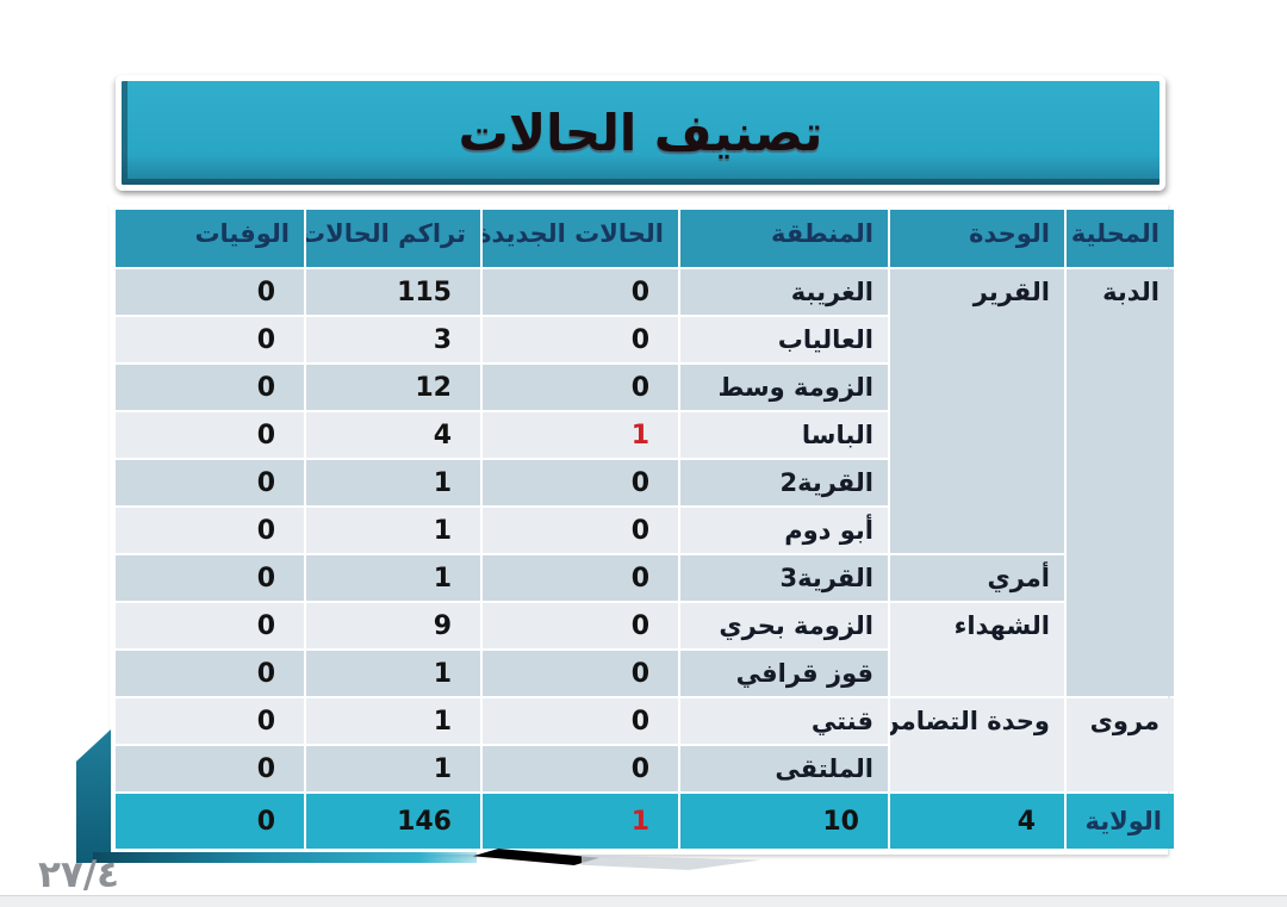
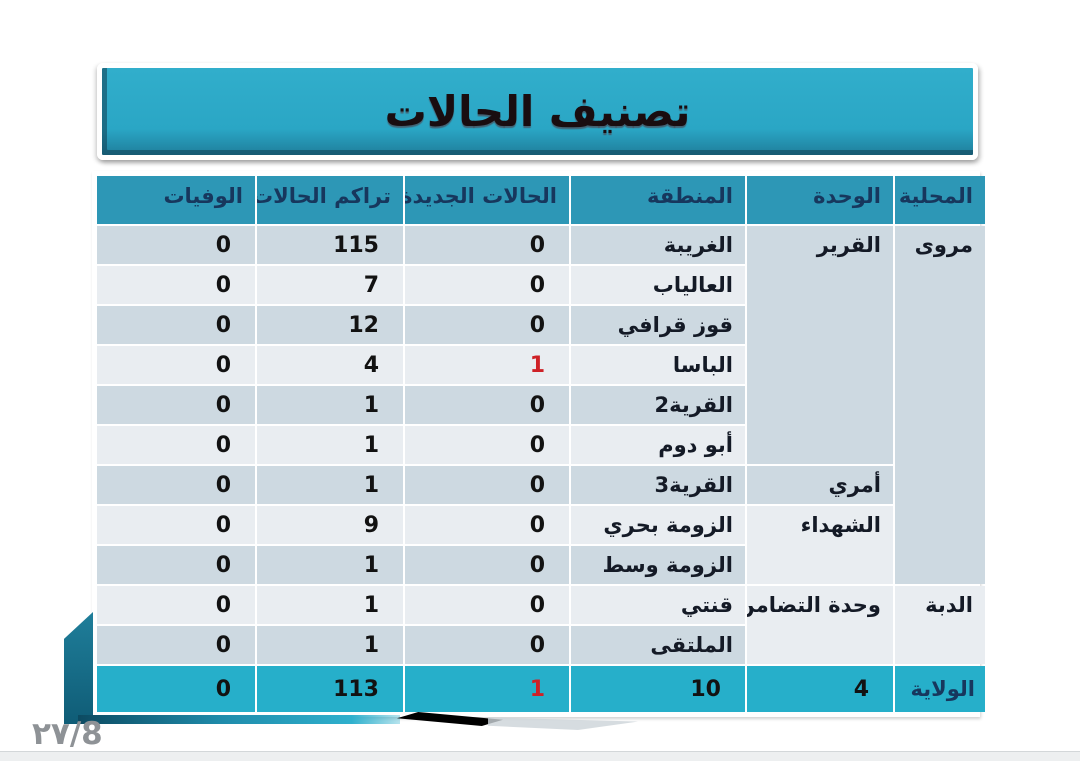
  تصنيف الحالات
  المحلية	الوحدة	المنطقة	الحالات الجديدة	تراكم الحالات	الوفيات
- الدبة	القرير	الغريبة	0	115	0
+ مروى	القرير	الغريبة	0	115	0
- العالياب	0	3	0
+ العالياب	0	7	0
- الزومة وسط	0	12	0
+ قوز قرافي	0	12	0
  الباسا	1	4	0
  القرية2	0	1	0
  أبو دوم	0	1	0
  أمري	القرية3	0	1	0
  الشهداء	الزومة بحري	0	9	0
- قوز قرافي	0	1	0
+ الزومة وسط	0	1	0
- مروى	وحدة التضامن	قنتي	0	1	0
+ الدبة	وحدة التضامن	قنتي	0	1	0
  الملتقى	0	1	0
- الولاية	4	10	1	146	0
+ الولاية	4	10	1	113	0
- ٢٧/٤
+ ٢٧/8
